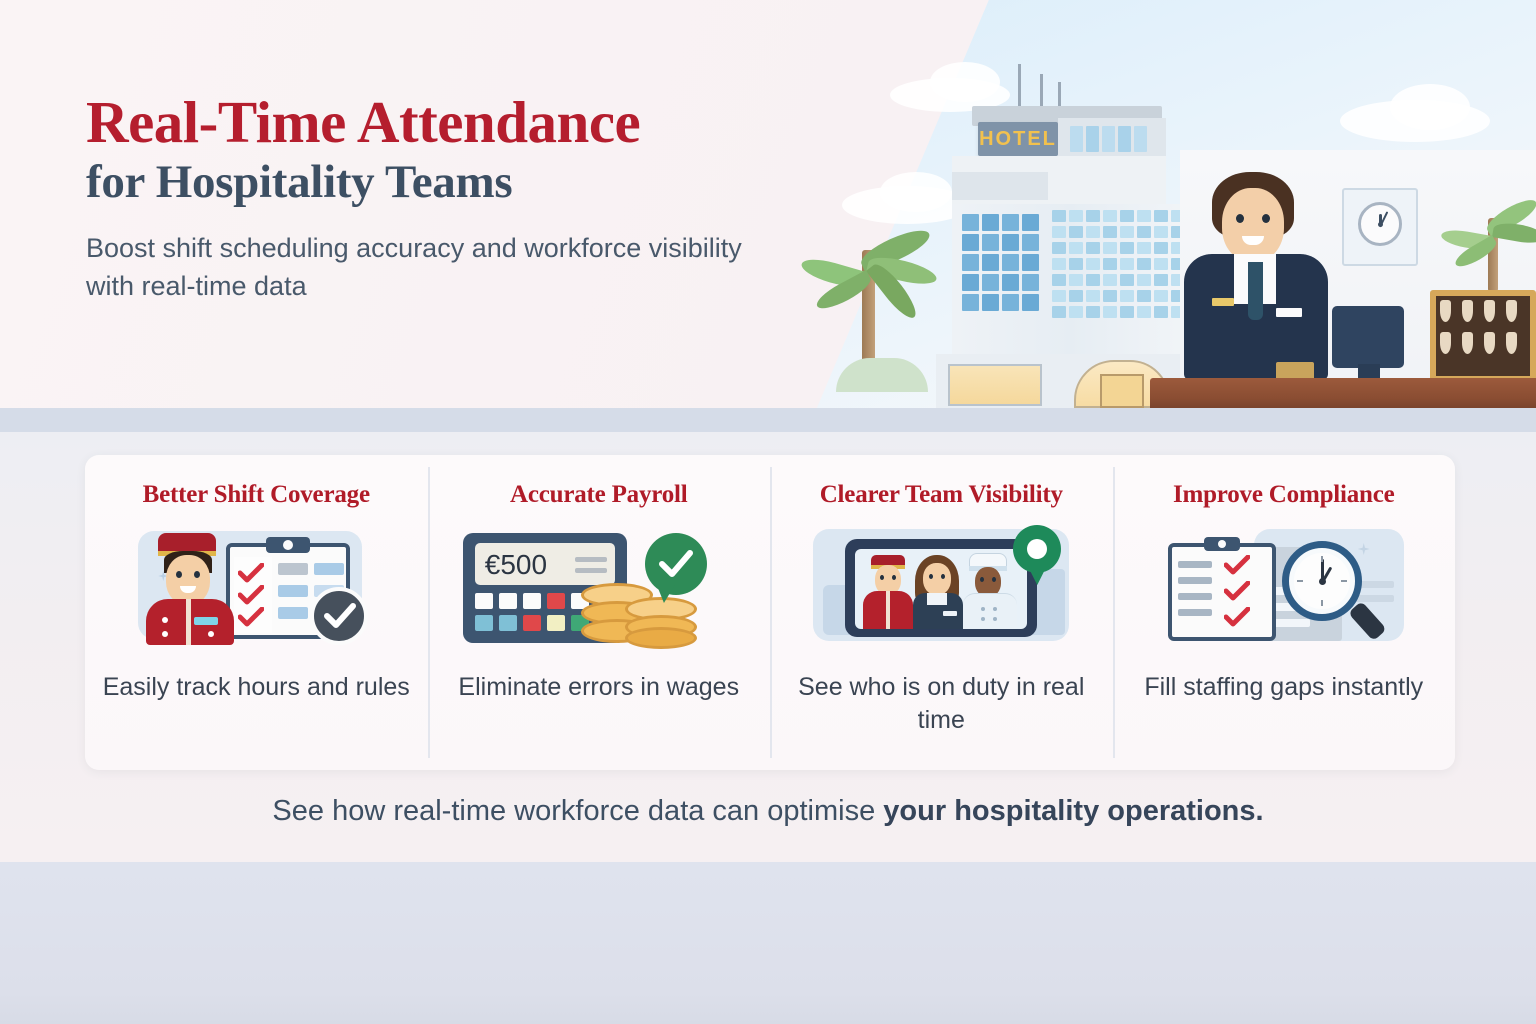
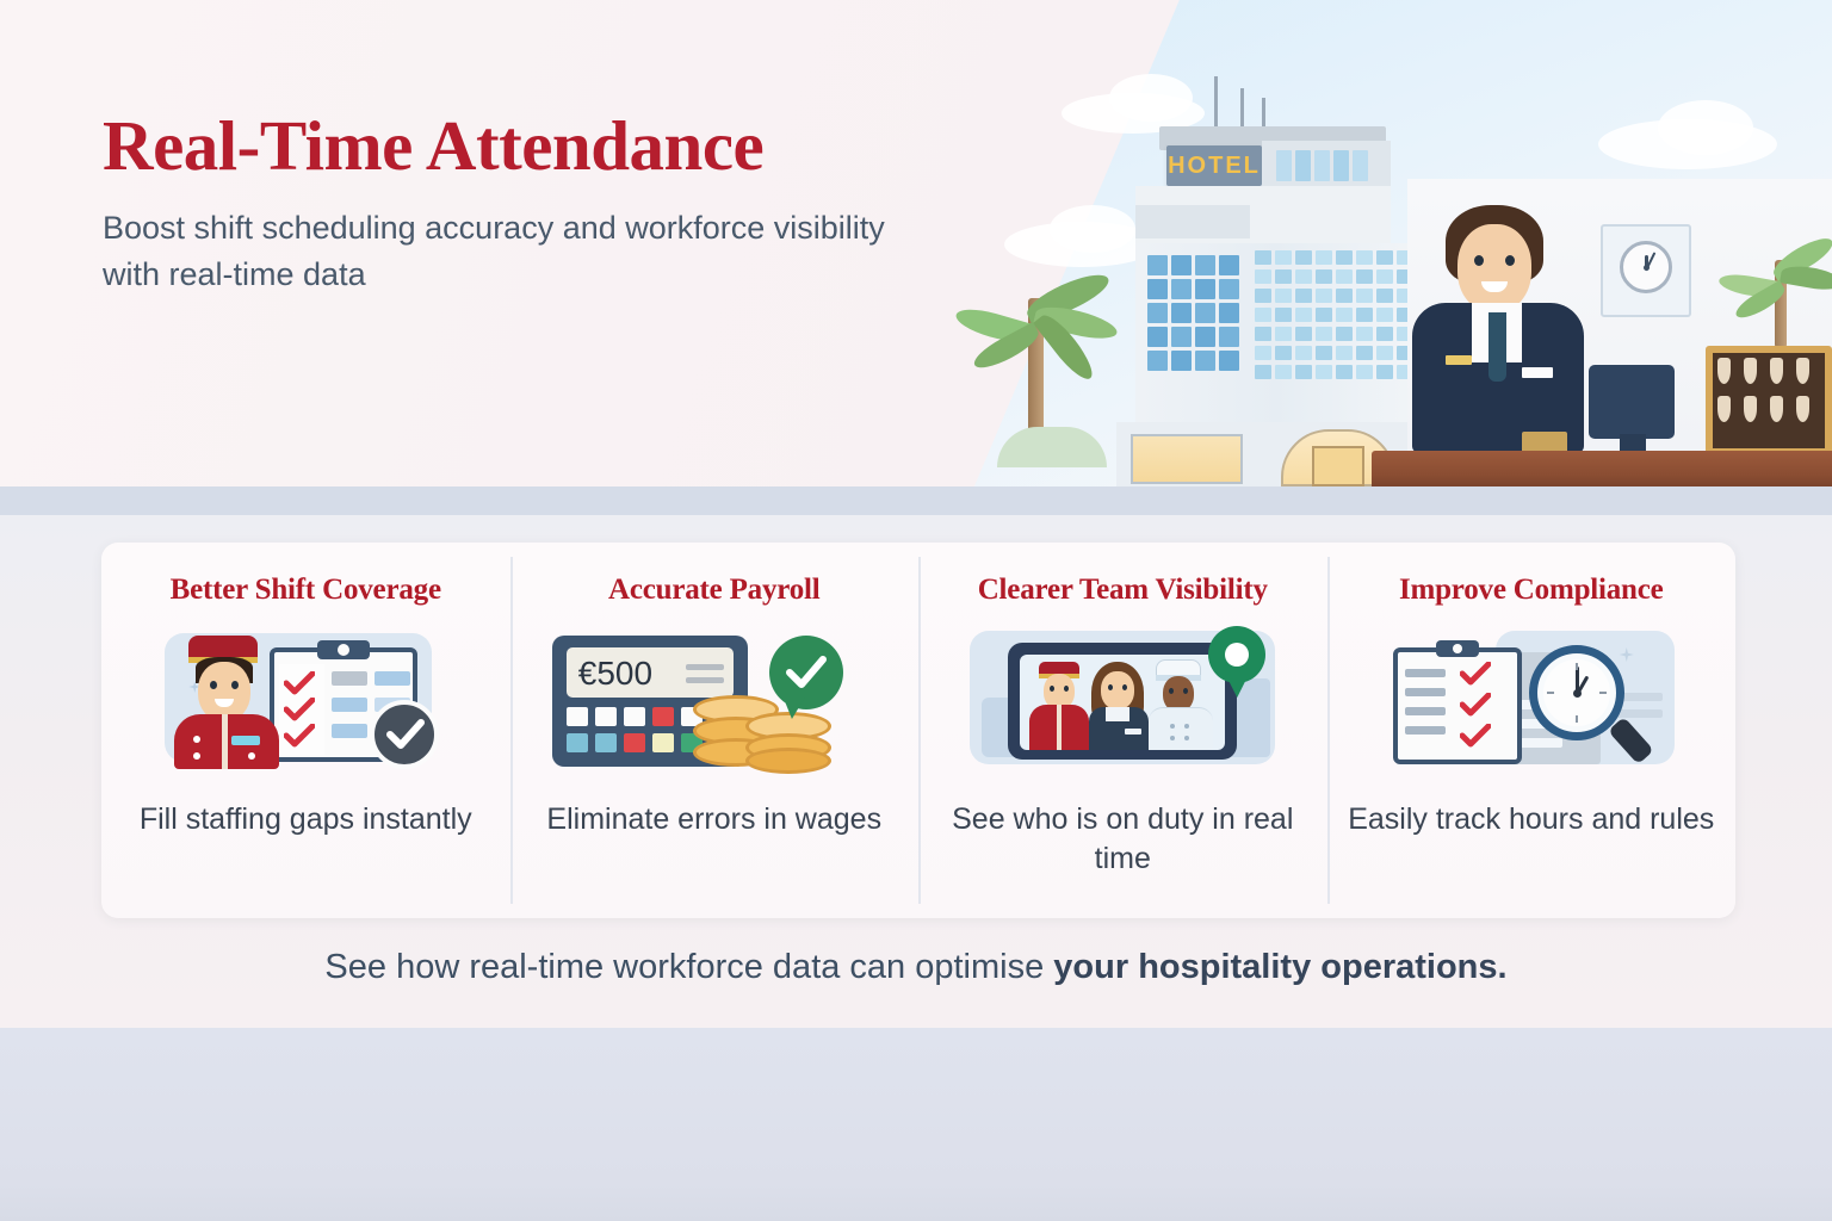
  HOTEL
  Real-Time Attendance
- for Hospitality Teams
  Boost shift scheduling accuracy and workforce visibility with real-time data
  Better Shift Coverage
- Easily track hours and rules
+ Fill staffing gaps instantly
  Accurate Payroll
  €500
  Eliminate errors in wages
  Clearer Team Visibility
  See who is on duty in real time
  Improve Compliance
- Fill staffing gaps instantly
+ Easily track hours and rules
  See how real-time workforce data can optimise your hospitality operations.
